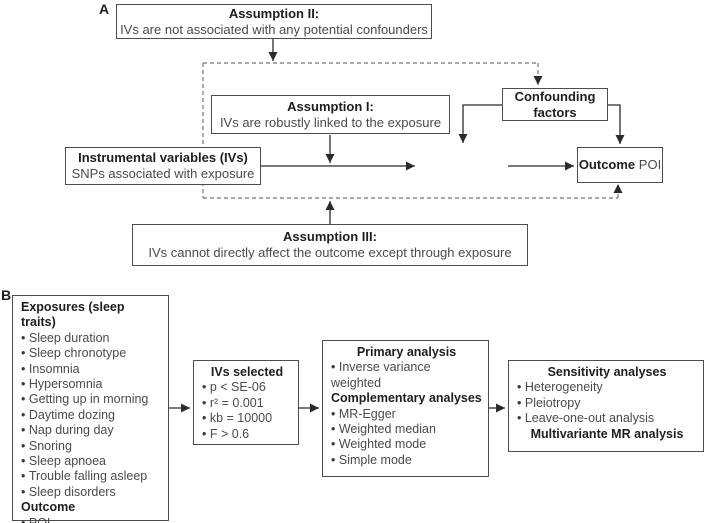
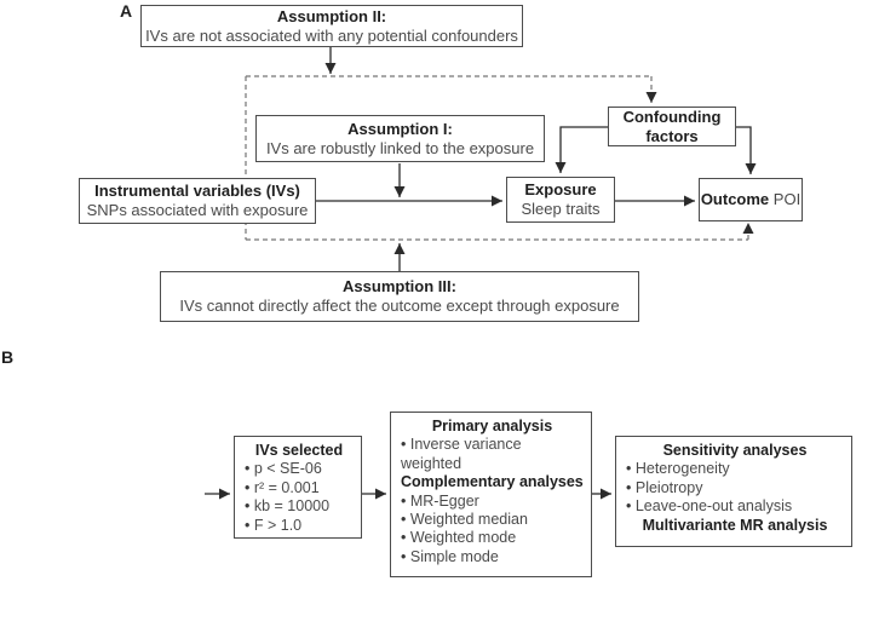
  A
  Assumption II:
  IVs are not associated with any potential confounders
  Assumption I:
  IVs are robustly linked to the exposure
  Confounding factors
  Instrumental variables (IVs)
  SNPs associated with exposure
+ Exposure
+ Sleep traits
  Outcome POI
  Assumption III:
  IVs cannot directly affect the outcome except through exposure
  B
- Exposures (sleep traits)
- Sleep duration
- Sleep chronotype
- Insomnia
- Hypersomnia
- Getting up in morning
- Daytime dozing
- Nap during day
- Snoring
- Sleep apnoea
- Trouble falling asleep
- Sleep disorders
- Outcome
  IVs selected
  p < SE-06
  r² = 0.001
  kb = 10000
- F > 0.6
+ F > 1.0
  Primary analysis
  Inverse variance weighted
  Complementary analyses
  MR-Egger
  Weighted median
  Weighted mode
  Simple mode
  Sensitivity analyses
  Heterogeneity
  Pleiotropy
  Leave-one-out analysis
  Multivariante MR analysis
